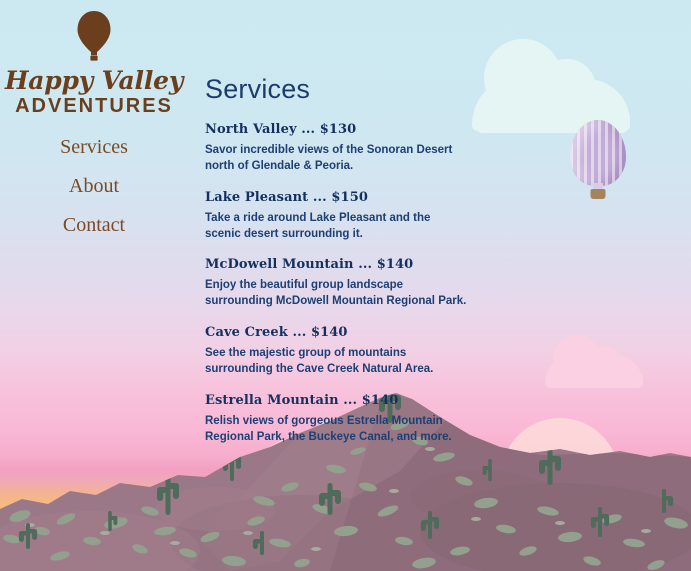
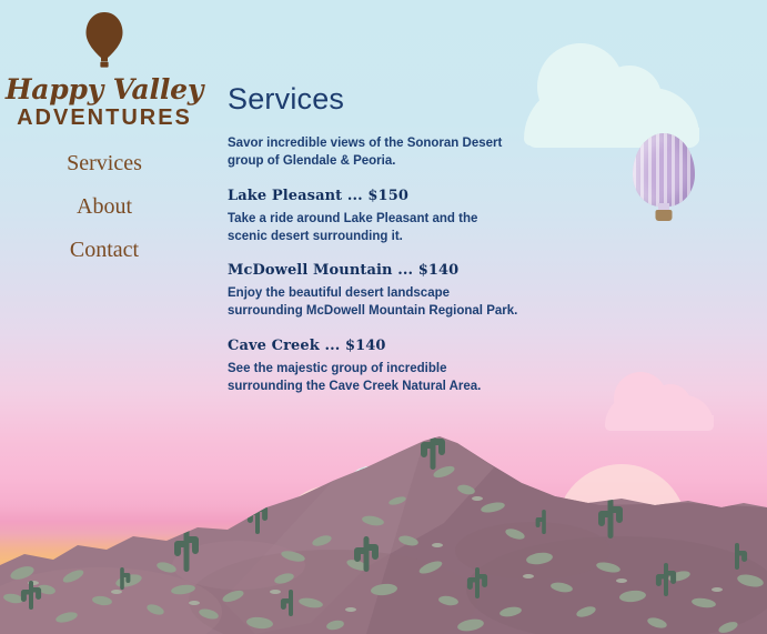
  Happy Valley
  ADVENTURES
  Services
  About
  Contact
  Services
- North Valley ... $130
- Savor incredible views of the Sonoran Desert north of Glendale & Peoria.
+ Savor incredible views of the Sonoran Desert group of Glendale & Peoria.
  Lake Pleasant ... $150
  Take a ride around Lake Pleasant and the scenic desert surrounding it.
  McDowell Mountain ... $140
- Enjoy the beautiful group landscape surrounding McDowell Mountain Regional Park.
+ Enjoy the beautiful desert landscape surrounding McDowell Mountain Regional Park.
  Cave Creek ... $140
- See the majestic group of mountains surrounding the Cave Creek Natural Area.
+ See the majestic group of incredible surrounding the Cave Creek Natural Area.
- Estrella Mountain ... $140
- Relish views of gorgeous Estrella Mountain Regional Park, the Buckeye Canal, and more.
